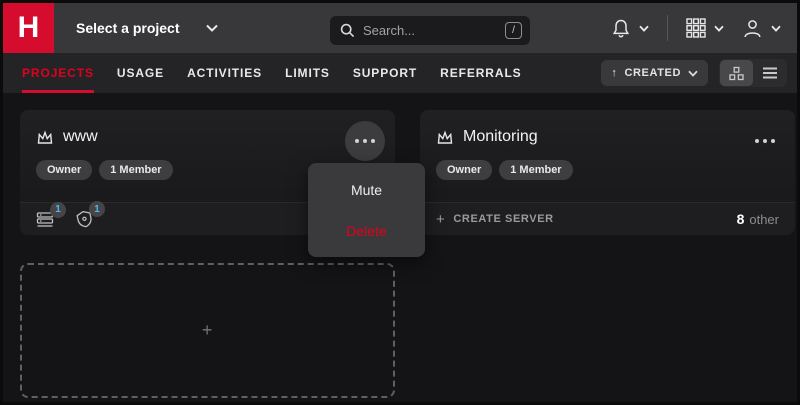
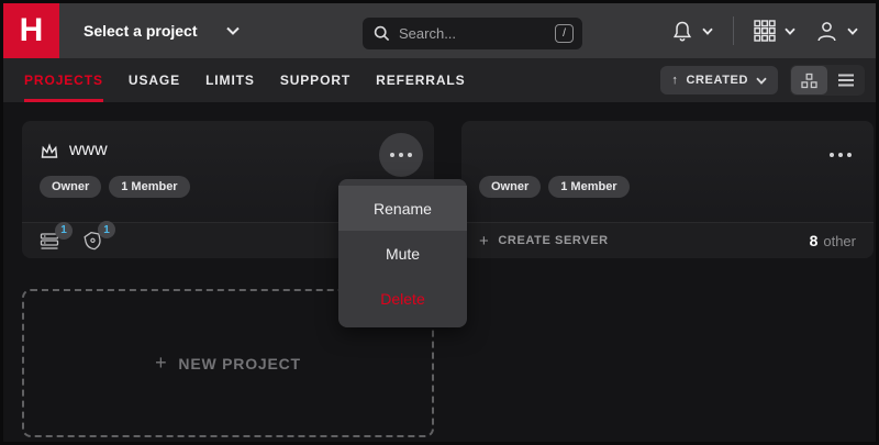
  H
  Select a project
  Search...
  /
  PROJECTS
  USAGE
- ACTIVITIES
  LIMITS
  SUPPORT
  REFERRALS
  ↑
  CREATED
  www
  Owner
  1 Member
  1
  1
- Monitoring
  Owner
  1 Member
  +
  CREATE SERVER
  8 other
  +
+ NEW PROJECT
+ Rename
  Mute
  Delete
